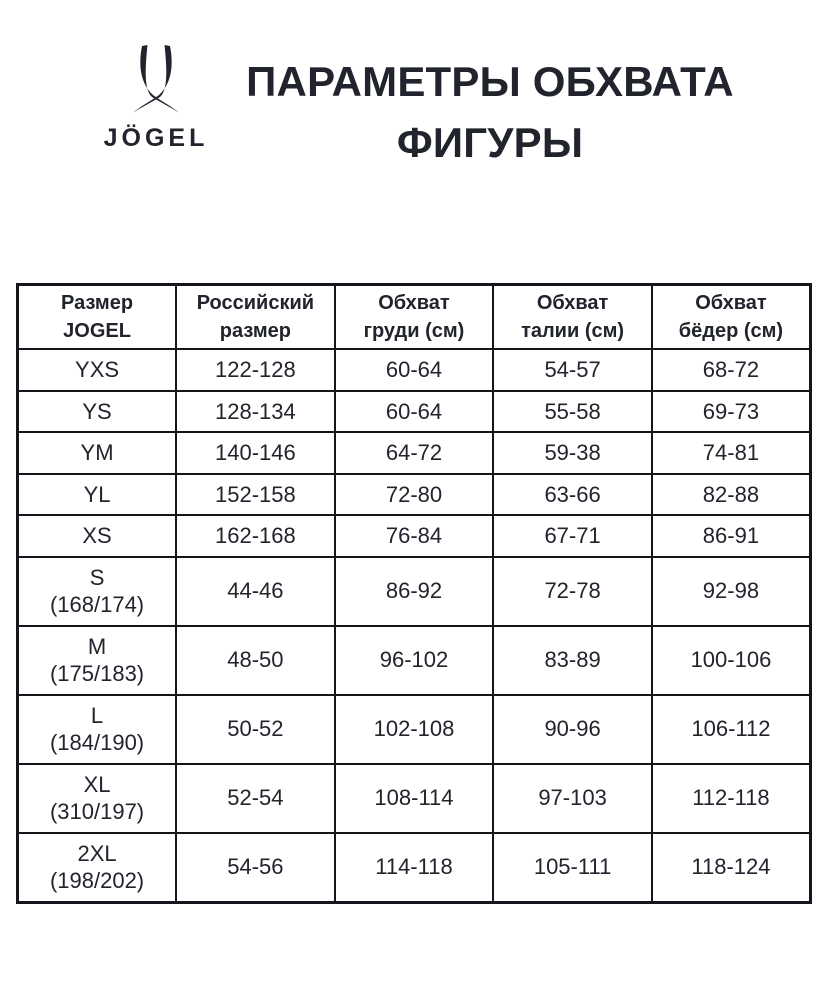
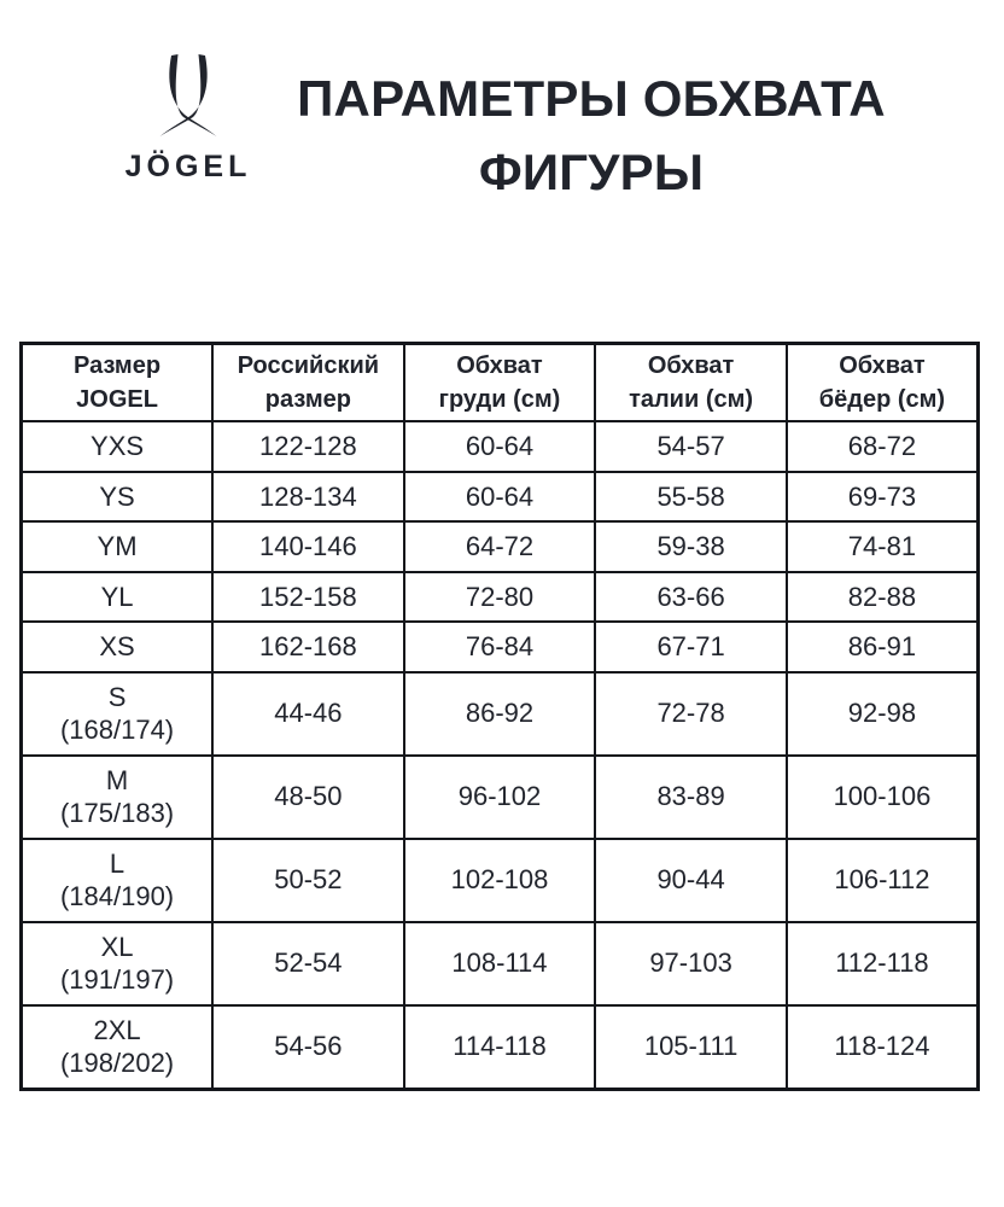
  JÖGEL
  ПАРАМЕТРЫ ОБХВАТА
  ФИГУРЫ
  Размер JOGEL	Российский размер	Обхват груди (см)	Обхват талии (см)	Обхват бёдер (см)
  YXS	122-128	60-64	54-57	68-72
  YS	128-134	60-64	55-58	69-73
  YM	140-146	64-72	59-38	74-81
  YL	152-158	72-80	63-66	82-88
  XS	162-168	76-84	67-71	86-91
  S (168/174)	44-46	86-92	72-78	92-98
  M (175/183)	48-50	96-102	83-89	100-106
- L (184/190)	50-52	102-108	90-96	106-112
+ L (184/190)	50-52	102-108	90-44	106-112
- XL (310/197)	52-54	108-114	97-103	112-118
+ XL (191/197)	52-54	108-114	97-103	112-118
  2XL (198/202)	54-56	114-118	105-111	118-124
